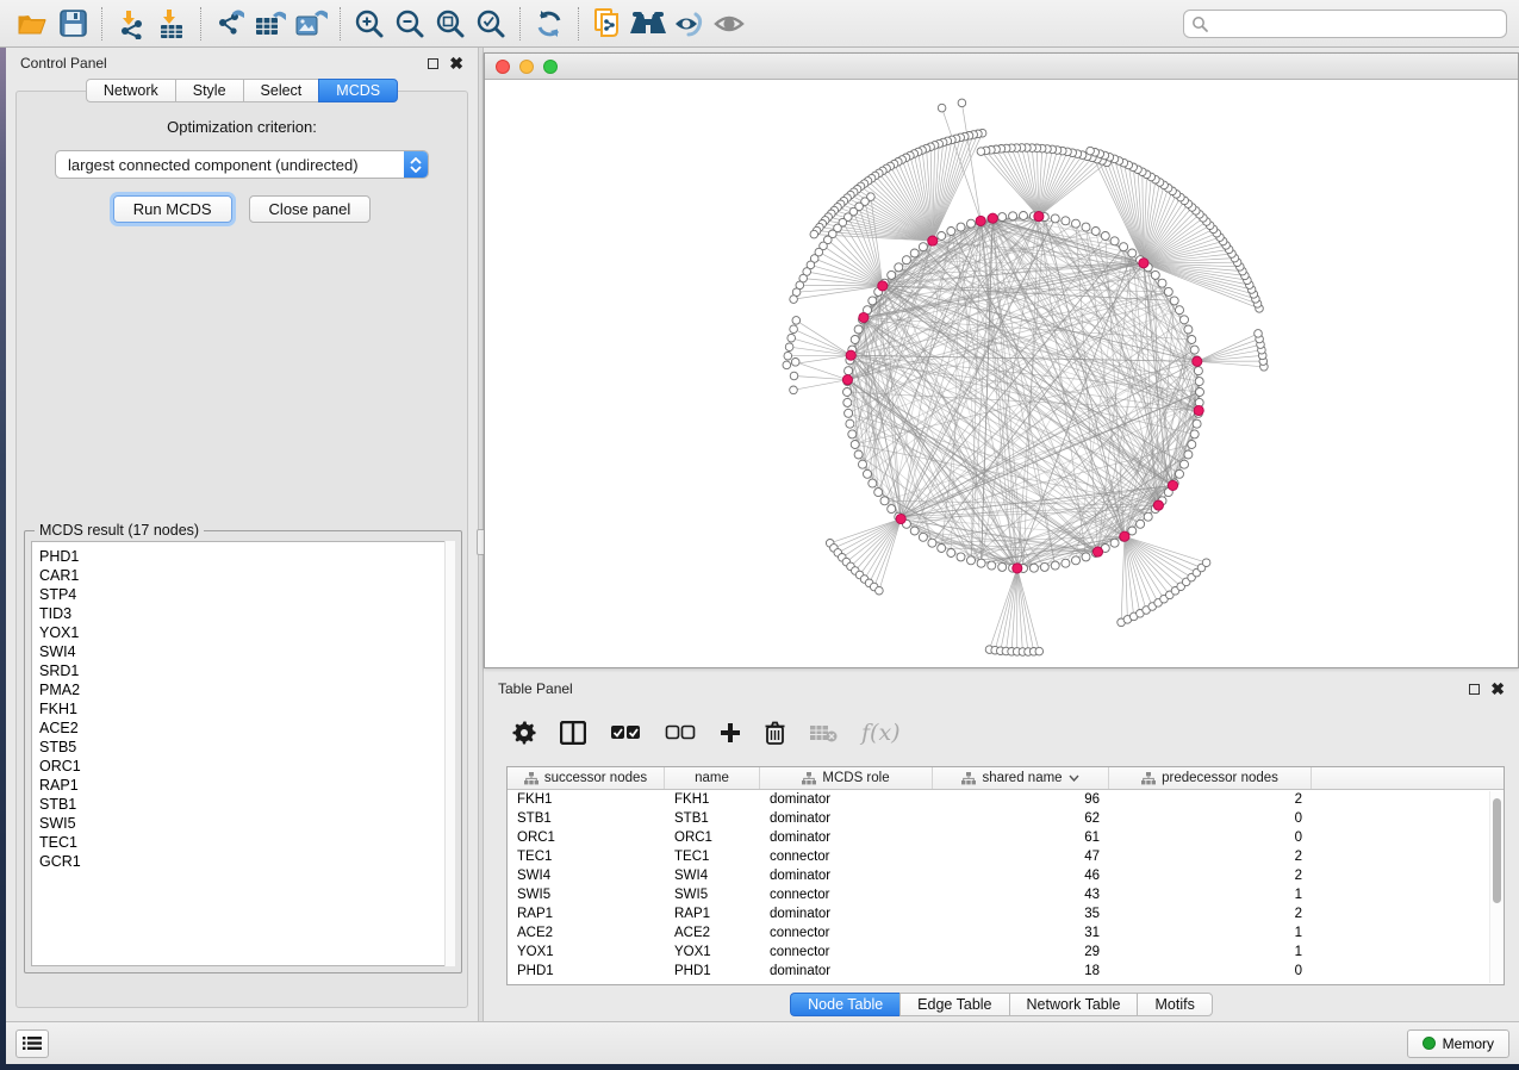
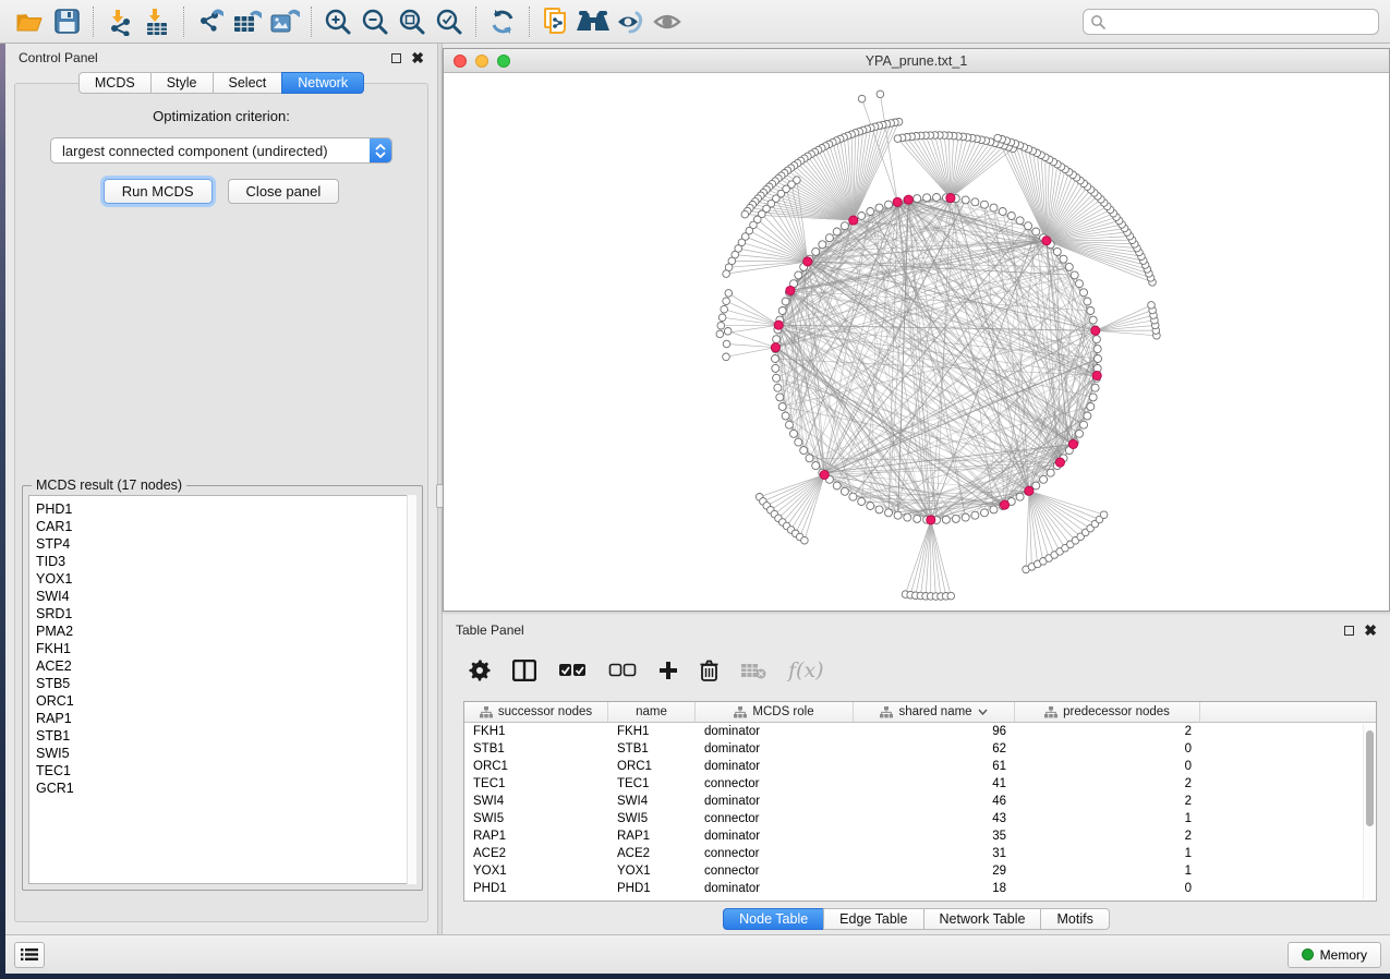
  Control Panel
  ✖
- Network
+ MCDS
  Style
  Select
- MCDS
+ Network
  Optimization criterion:
  largest connected component (undirected)
  Run MCDS
  Close panel
  MCDS result (17 nodes)
  PHD1
  CAR1
  STP4
  TID3
  YOX1
  SWI4
  SRD1
  PMA2
  FKH1
  ACE2
  STB5
  ORC1
  RAP1
  STB1
  SWI5
  TEC1
  GCR1
+ YPA_prune.txt_1
  Table Panel
  ✖
  f(x)
  successor nodes
  name
  MCDS role
  shared name
  predecessor nodes
  FKH1
  FKH1
  dominator
  96
  2
  STB1
  STB1
  dominator
  62
  0
  ORC1
  ORC1
  dominator
  61
  0
  TEC1
  TEC1
  connector
- 47
+ 41
  2
  SWI4
  SWI4
  dominator
  46
  2
  SWI5
  SWI5
  connector
  43
  1
  RAP1
  RAP1
  dominator
  35
  2
  ACE2
  ACE2
  connector
  31
  1
  YOX1
  YOX1
  connector
  29
  1
  PHD1
  PHD1
  dominator
  18
  0
  Node Table
  Edge Table
  Network Table
  Motifs
  Memory
